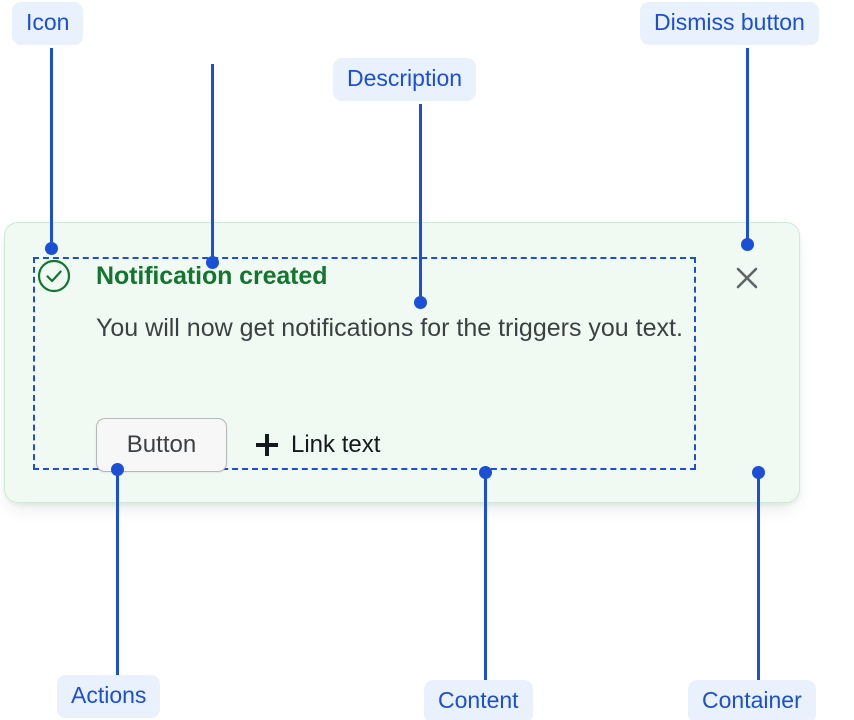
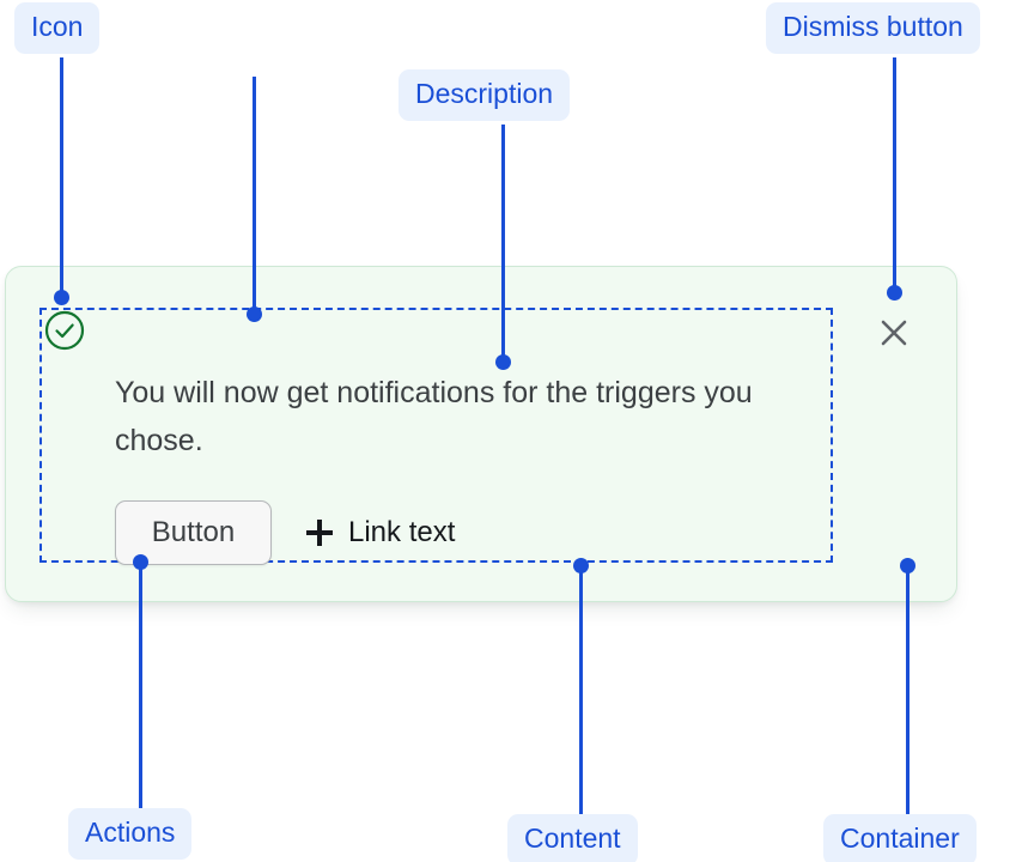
- Notification created
- You will now get notifications for the triggers you text.
+ You will now get notifications for the triggers you chose.
  Button
  Link text
  Icon
  Description
  Dismiss button
  Actions
  Content
  Container
